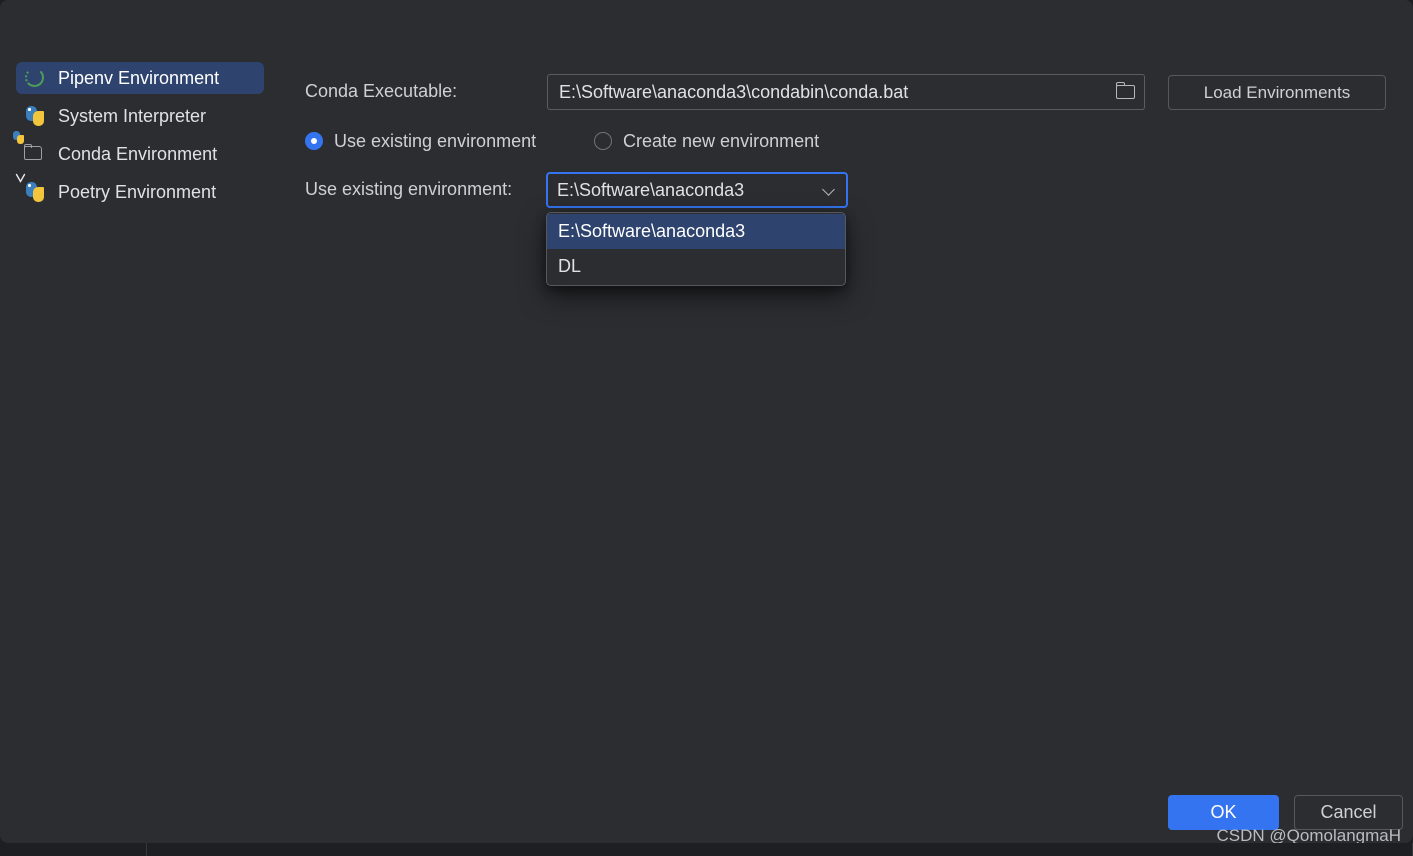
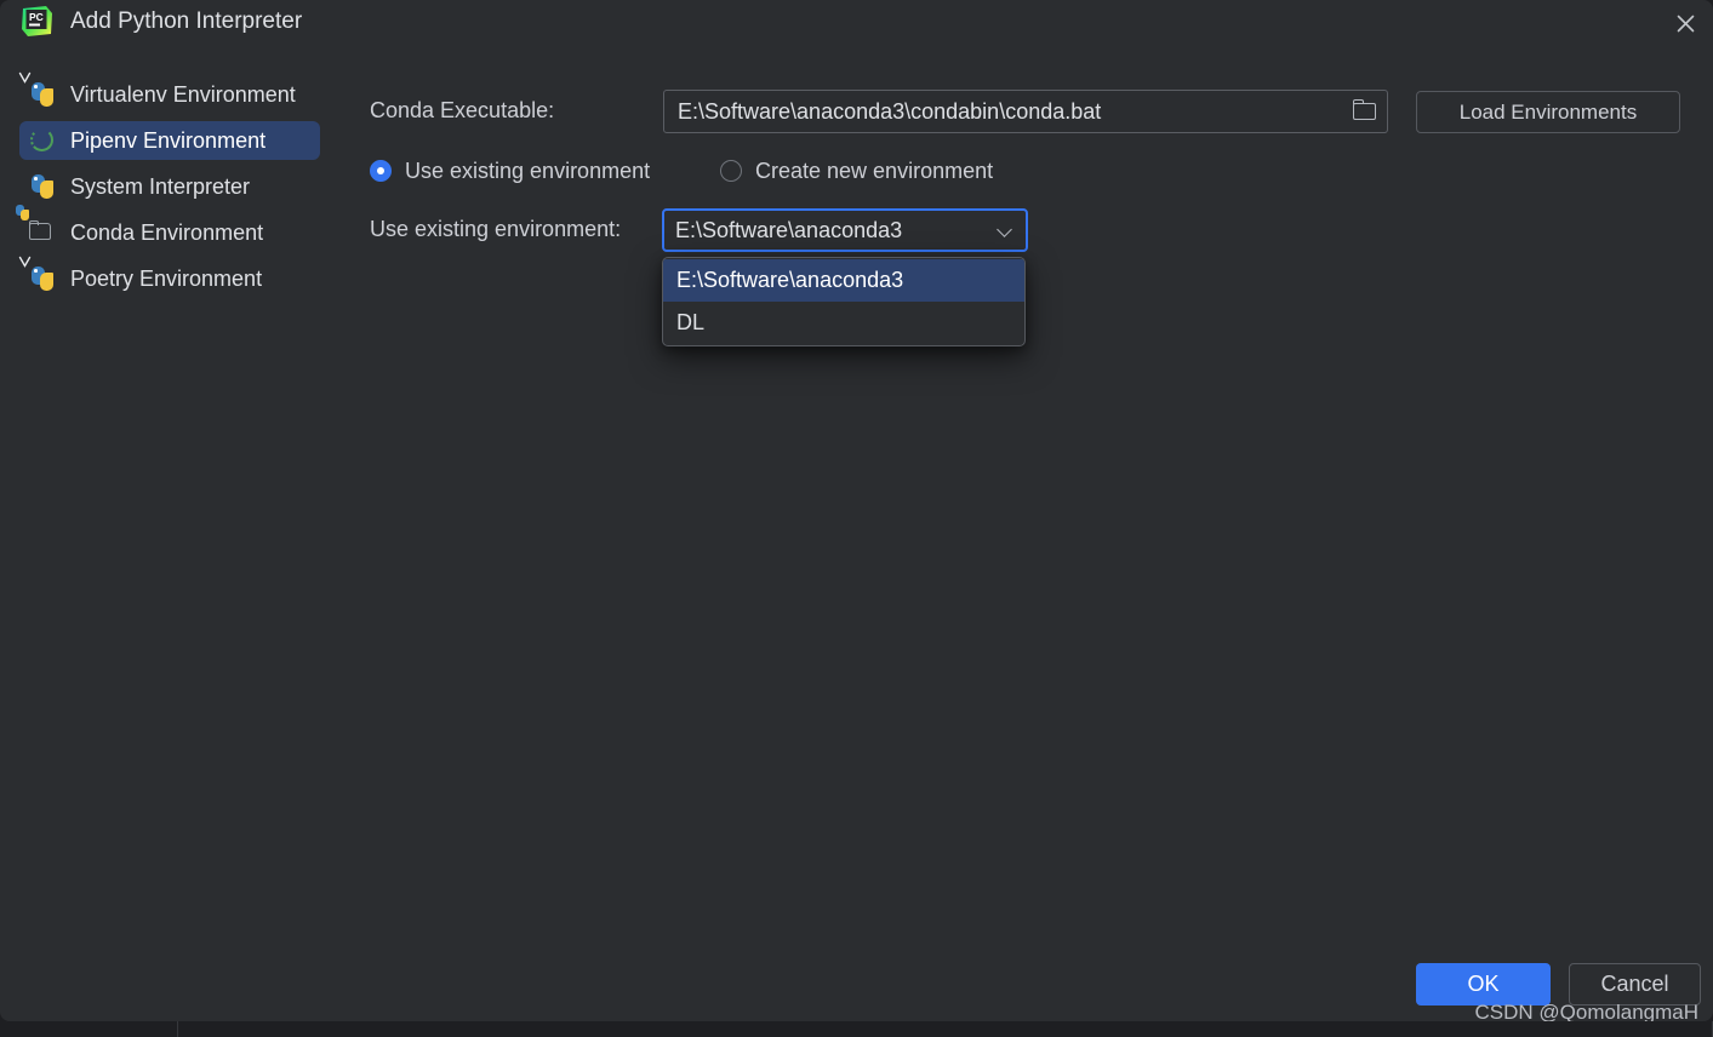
+ PC
+ Add Python Interpreter
+ Virtualenv Environment
  Pipenv Environment
  System Interpreter
  Conda Environment
  Poetry Environment
  Conda Executable:
  E:\Software\anaconda3\condabin\conda.bat
  Load Environments
  Use existing environment
  Create new environment
  Use existing environment:
  E:\Software\anaconda3
  E:\Software\anaconda3
  DL
  OK
  Cancel
  CSDN @QomolangmaH
